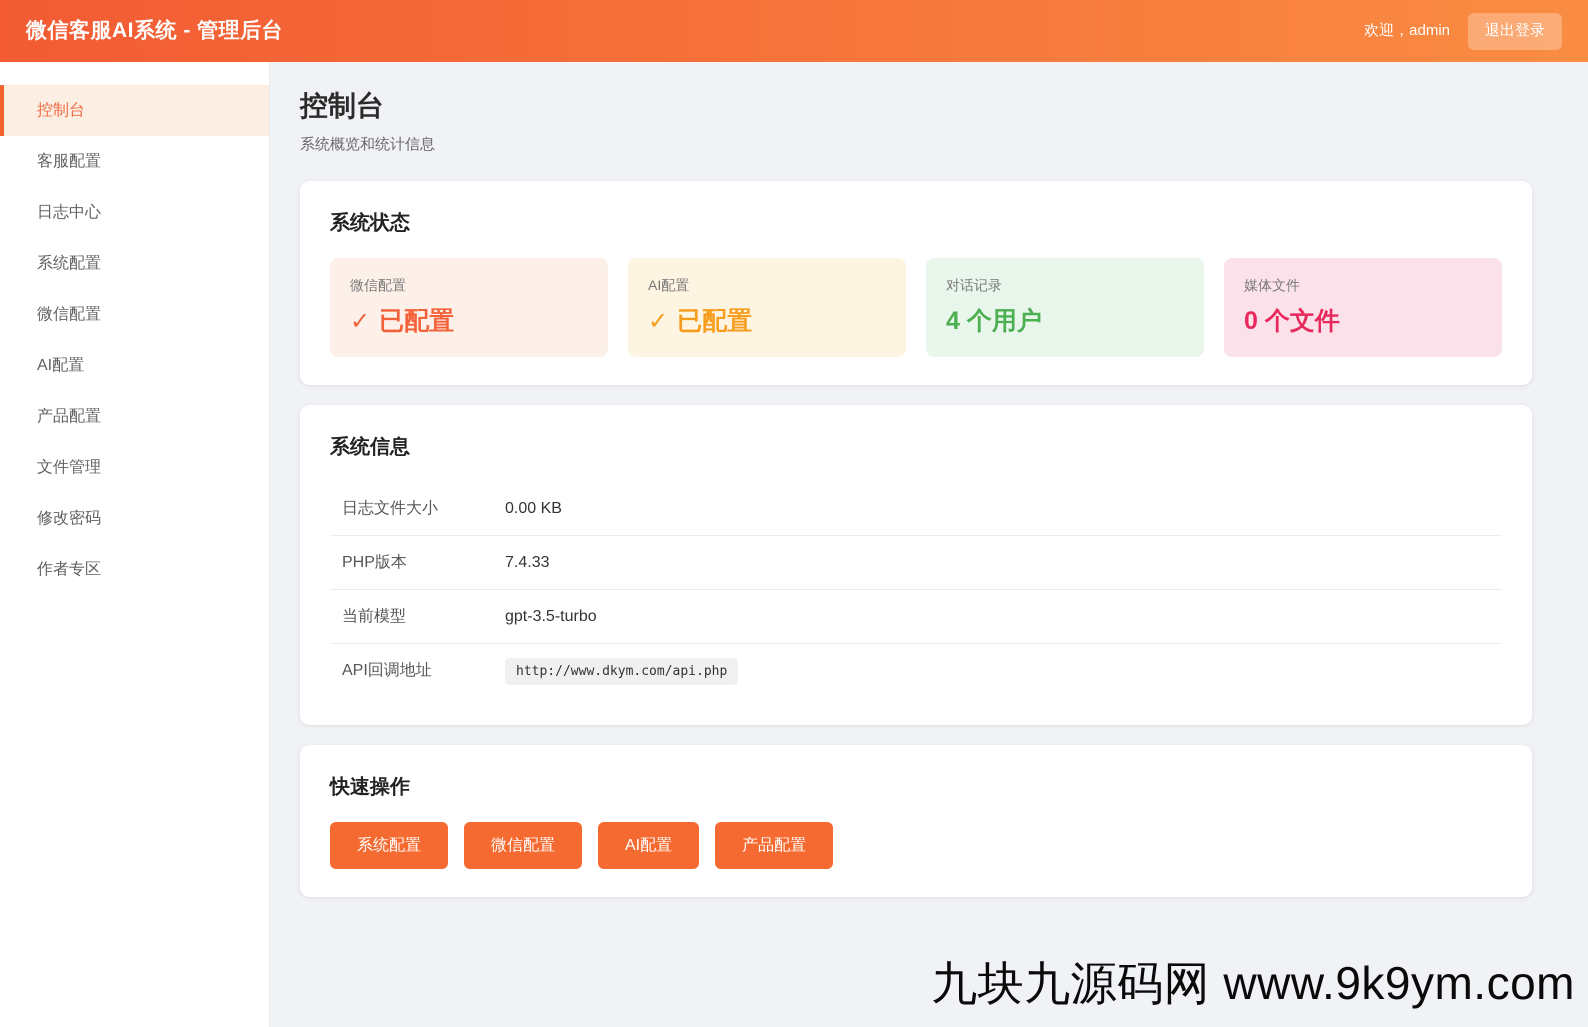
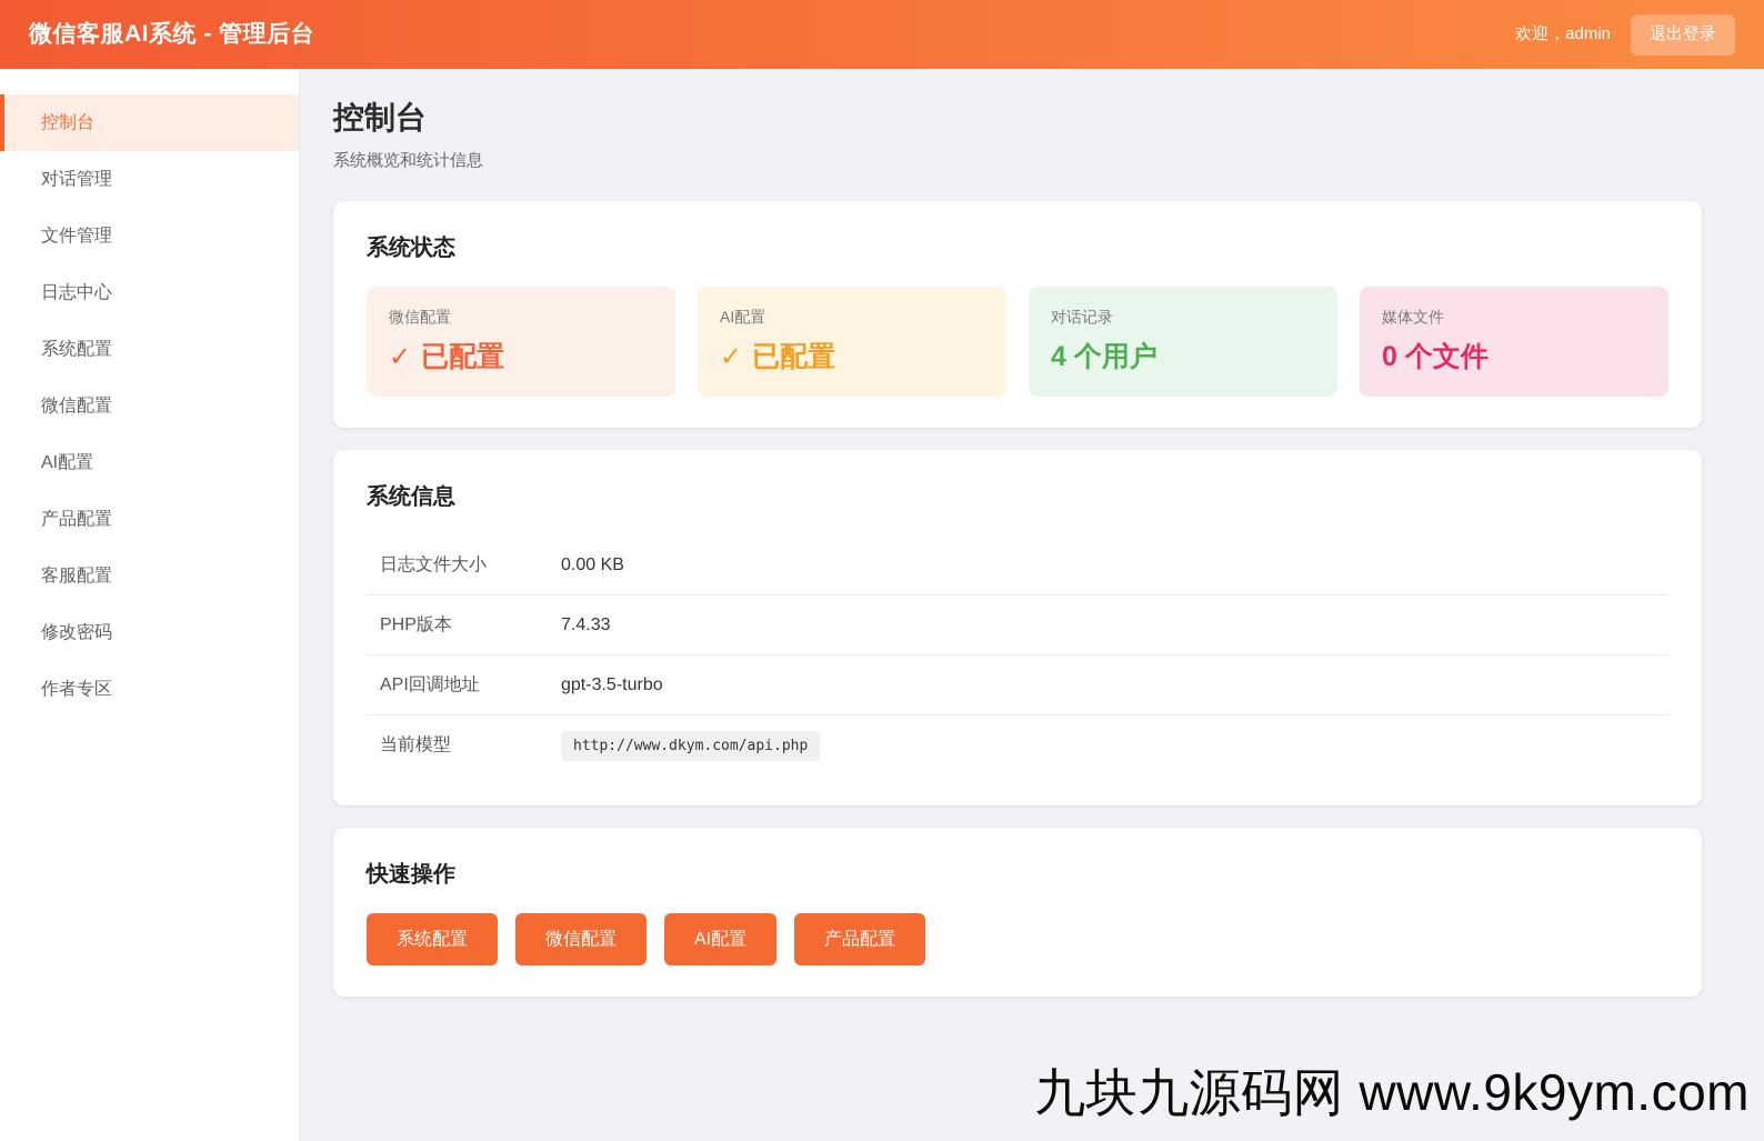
  微信客服AI系统 - 管理后台
  欢迎，admin
  退出登录
  控制台
+ 对话管理
- 客服配置
+ 文件管理
  日志中心
  系统配置
  微信配置
  AI配置
  产品配置
- 文件管理
+ 客服配置
  修改密码
  作者专区
  控制台
  系统概览和统计信息
  系统状态
  微信配置
  ✓
  已配置
  AI配置
  ✓
  已配置
  对话记录
  4 个用户
  媒体文件
  0 个文件
  系统信息
  日志文件大小
  0.00 KB
  PHP版本
  7.4.33
- 当前模型
+ API回调地址
  gpt-3.5-turbo
- API回调地址
+ 当前模型
  http://www.dkym.com/api.php
  快速操作
  系统配置
  微信配置
  AI配置
  产品配置
  九块九源码网 www.9k9ym.com
